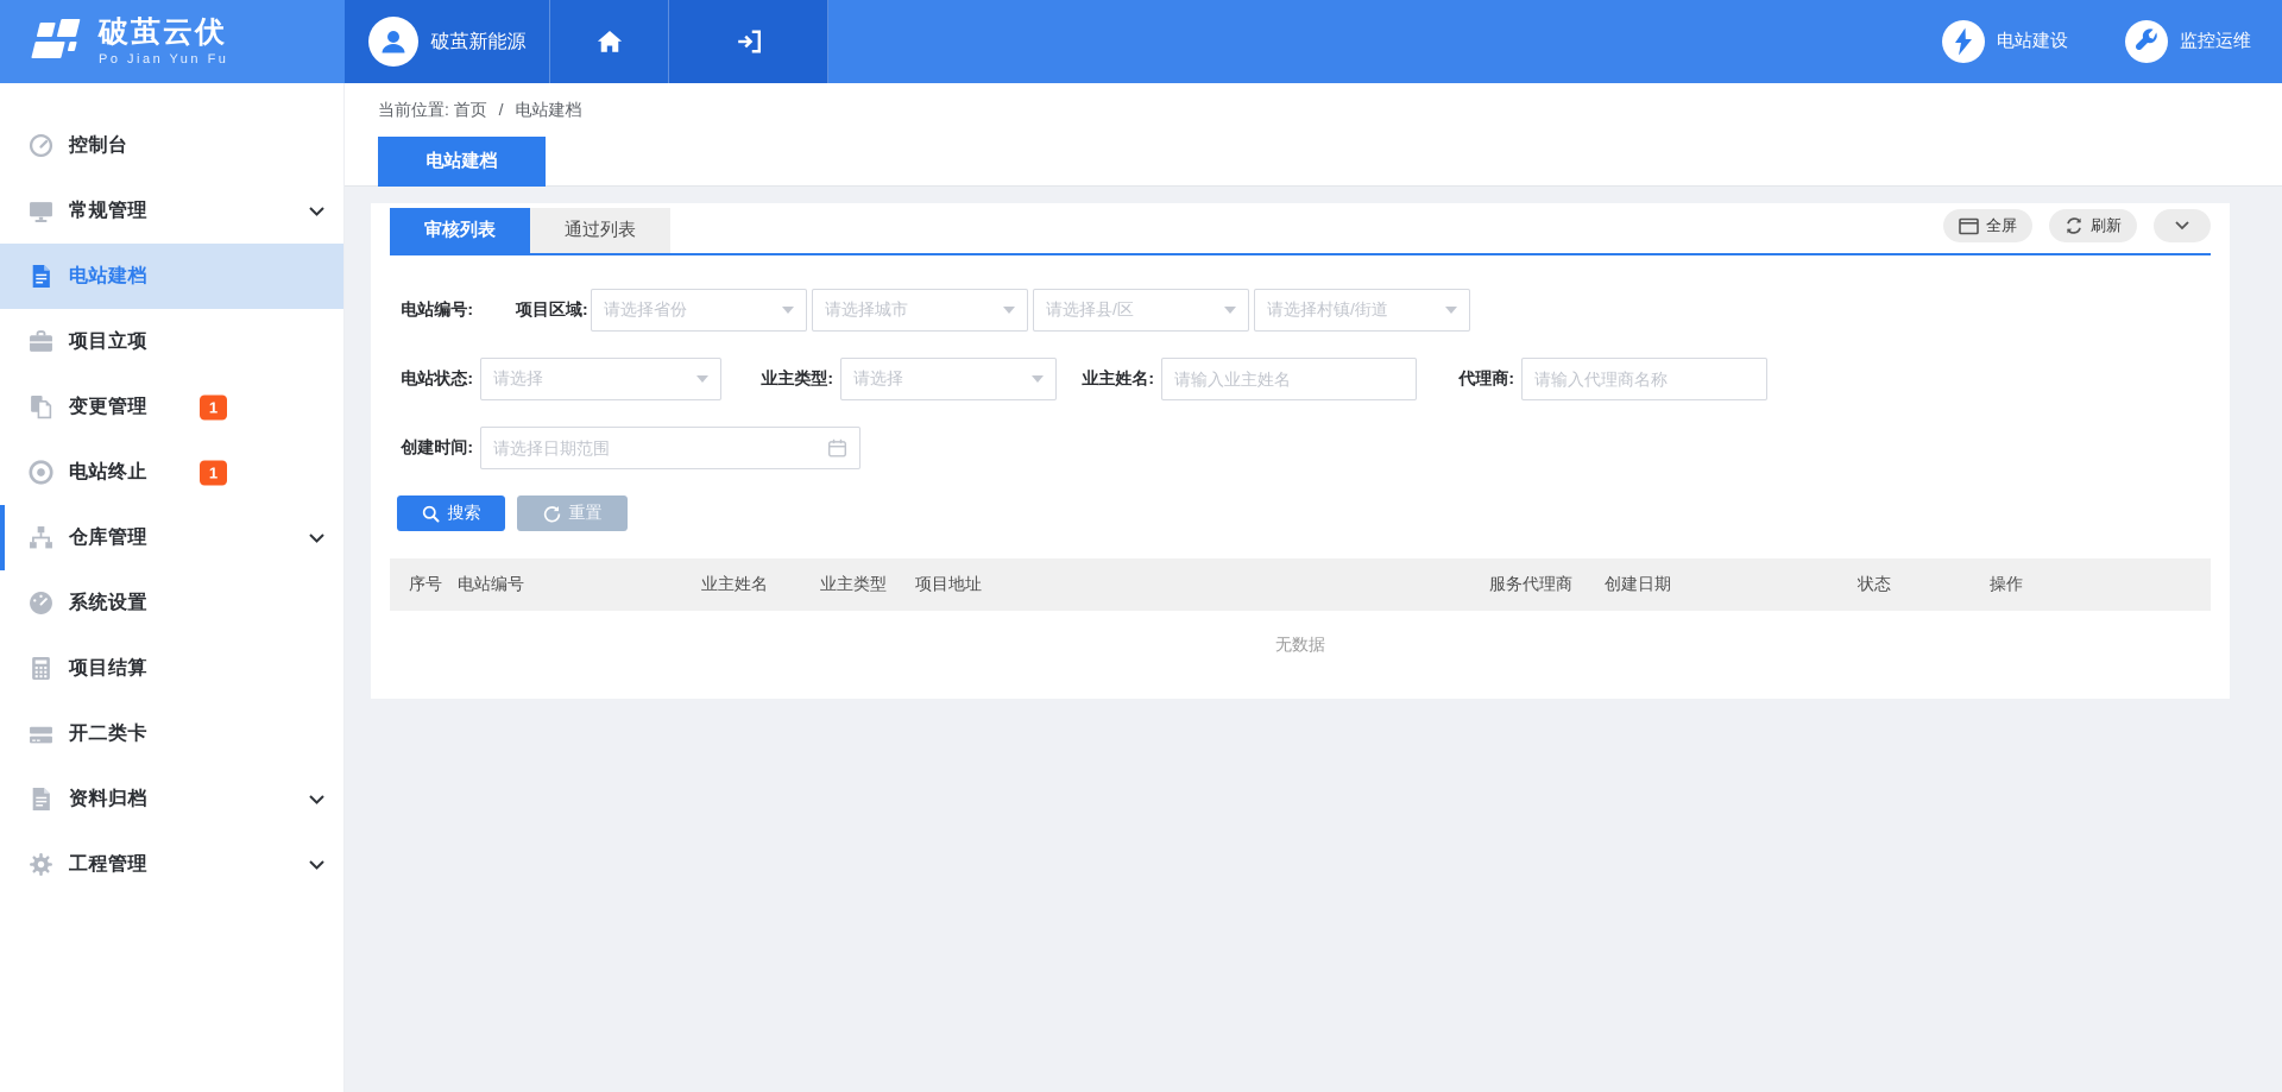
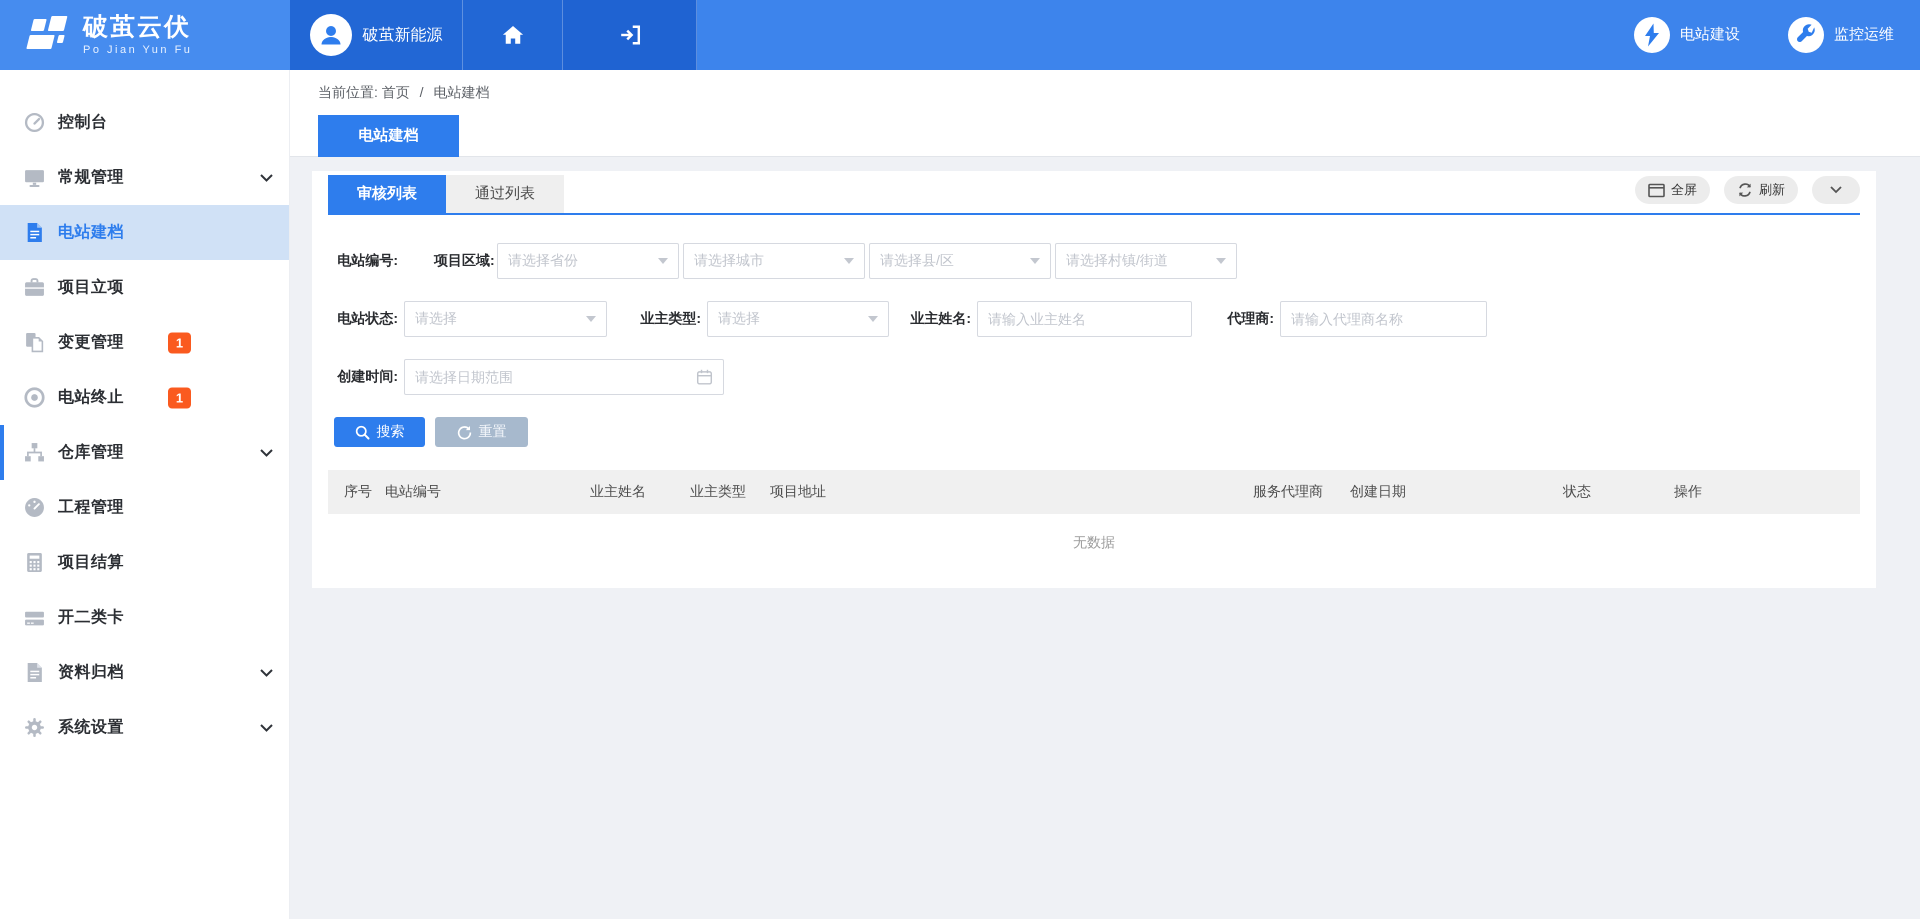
  破茧云伏
  Po Jian Yun Fu
  破茧新能源
  电站建设
  监控运维
  控制台
  常规管理
  电站建档
  项目立项
  变更管理
  1
  电站终止
  1
  仓库管理
- 系统设置
+ 工程管理
  项目结算
  开二类卡
  资料归档
- 工程管理
+ 系统设置
  当前位置: 首页 / 电站建档
  电站建档
  审核列表
  通过列表
  全屏
  刷新
  电站编号:
  项目区域:
  请选择省份
  请选择城市
  请选择县/区
  请选择村镇/街道
  电站状态:
  请选择
  业主类型:
  请选择
  业主姓名:
  请输入业主姓名
  代理商:
  请输入代理商名称
  创建时间:
  请选择日期范围
  搜索
  重置
  序号
  电站编号
  业主姓名
  业主类型
  项目地址
  服务代理商
  创建日期
  状态
  操作
  无数据
